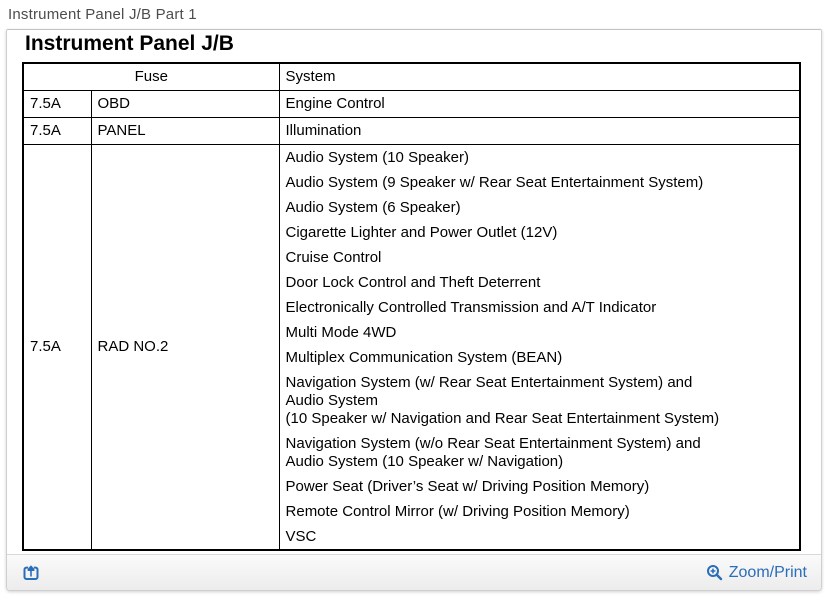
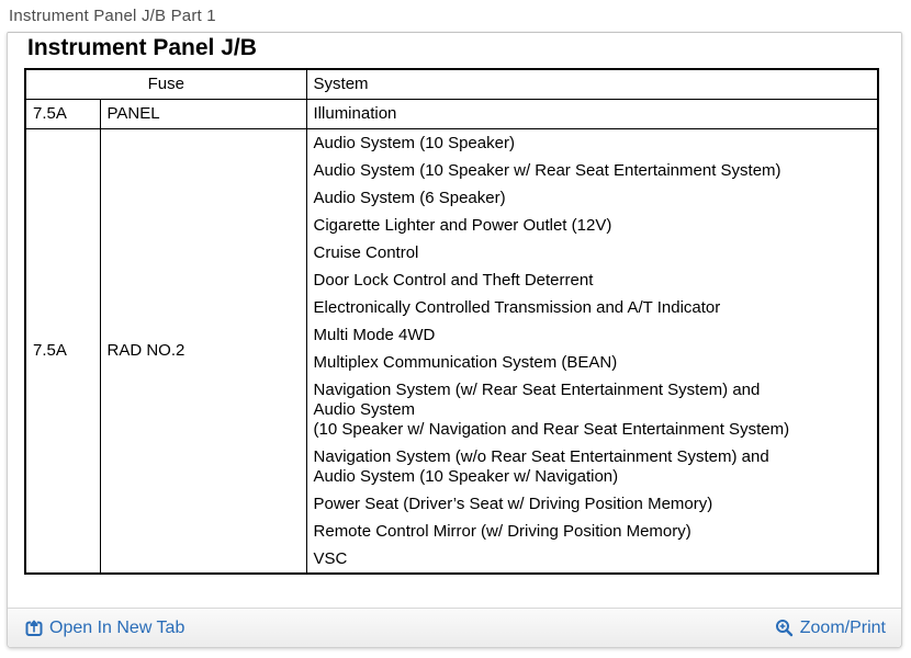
  Instrument Panel J/B Part 1
  Instrument Panel J/B
  Fuse	System
- 7.5A	OBD	Engine Control
  7.5A	PANEL	Illumination
- 7.5A	RAD NO.2	Audio System (10 Speaker) Audio System (9 Speaker w/ Rear Seat Entertainment System) Audio System (6 Speaker) Cigarette Lighter and Power Outlet (12V) Cruise Control Door Lock Control and Theft Deterrent Electronically Controlled Transmission and A/T Indicator Multi Mode 4WD Multiplex Communication System (BEAN) Navigation System (w/ Rear Seat Entertainment System) and Audio System (10 Speaker w/ Navigation and Rear Seat Entertainment System) Navigation System (w/o Rear Seat Entertainment System) and Audio System (10 Speaker w/ Navigation) Power Seat (Driver’s Seat w/ Driving Position Memory) Remote Control Mirror (w/ Driving Position Memory) VSC
+ 7.5A	RAD NO.2	Audio System (10 Speaker) Audio System (10 Speaker w/ Rear Seat Entertainment System) Audio System (6 Speaker) Cigarette Lighter and Power Outlet (12V) Cruise Control Door Lock Control and Theft Deterrent Electronically Controlled Transmission and A/T Indicator Multi Mode 4WD Multiplex Communication System (BEAN) Navigation System (w/ Rear Seat Entertainment System) and Audio System (10 Speaker w/ Navigation and Rear Seat Entertainment System) Navigation System (w/o Rear Seat Entertainment System) and Audio System (10 Speaker w/ Navigation) Power Seat (Driver’s Seat w/ Driving Position Memory) Remote Control Mirror (w/ Driving Position Memory) VSC
+ Open In New Tab
  Zoom/Print
